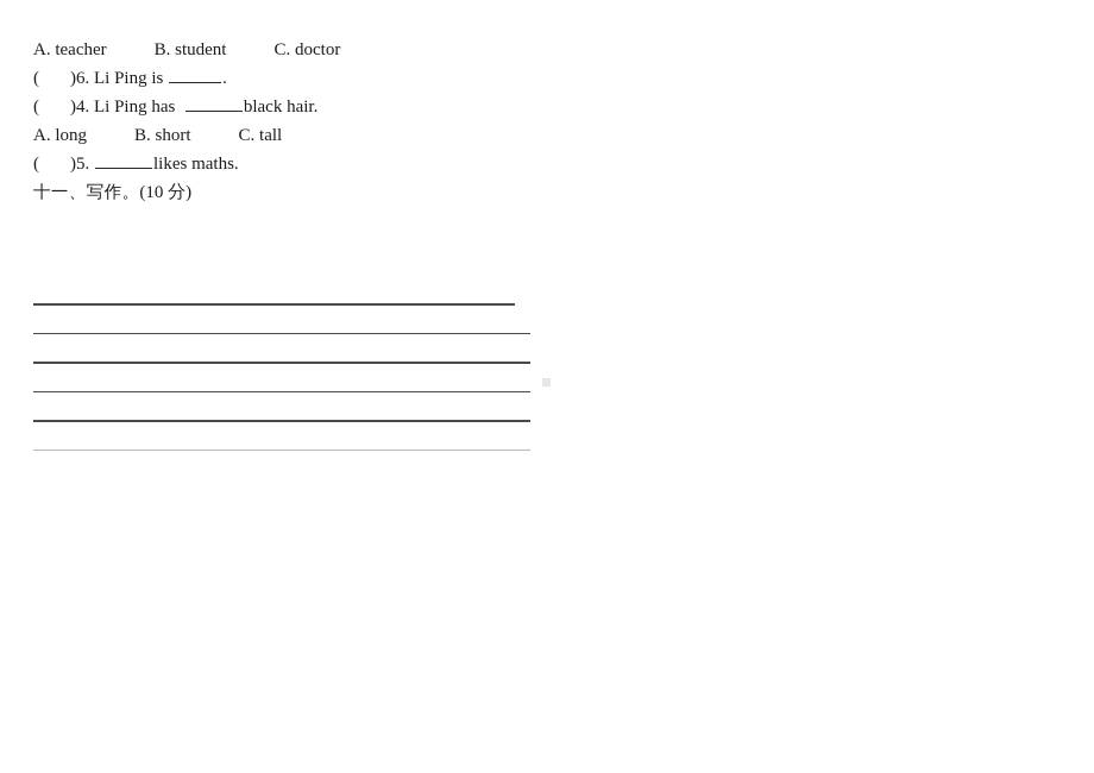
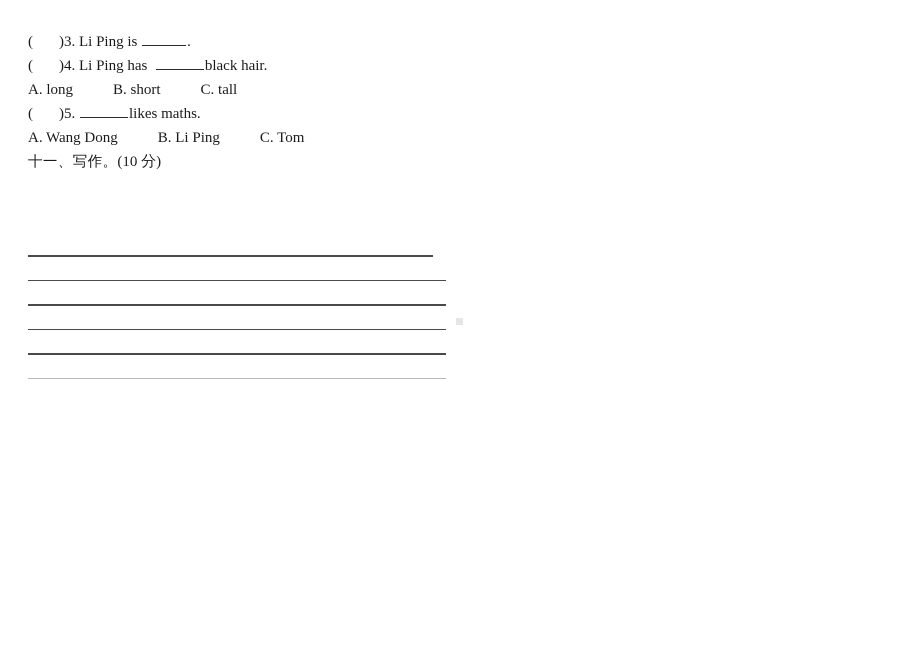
- A. teacher B. student C. doctor
- ( )6. Li Ping is .
+ ( )3. Li Ping is .
  ( )4. Li Ping has black hair.
  A. long B. short C. tall
  ( )5. likes maths.
+ A. Wang Dong B. Li Ping C. Tom
  十一、写作。(10 分)
